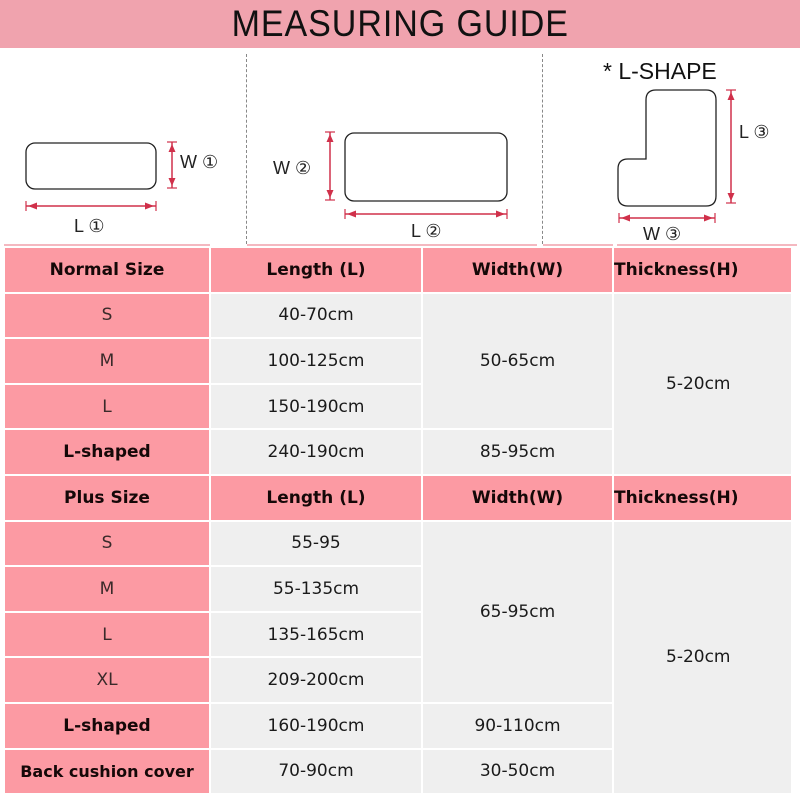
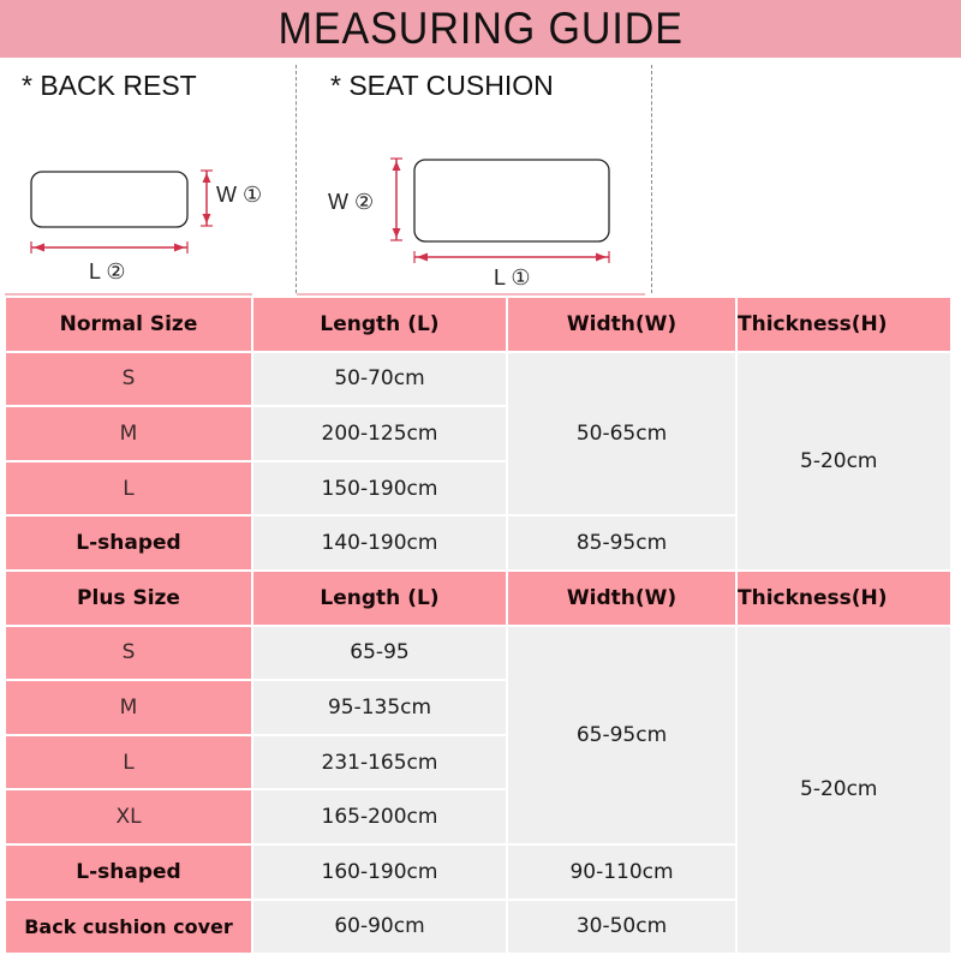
  MEASURING GUIDE
+ * BACK REST
  W ①
- L ①
+ L ②
+ * SEAT CUSHION
  W ②
- L ②
+ L ①
- * L-SHAPE
- L ③
- W ③
  Normal Size	Length (L)	Width(W)	Thickness(H)
- S	40-70cm	50-65cm	5-20cm
+ S	50-70cm	50-65cm	5-20cm
- M	100-125cm
+ M	200-125cm
  L	150-190cm
- L-shaped	240-190cm	85-95cm
+ L-shaped	140-190cm	85-95cm
  Plus Size	Length (L)	Width(W)	Thickness(H)
- S	55-95	65-95cm	5-20cm
+ S	65-95	65-95cm	5-20cm
- M	55-135cm
+ M	95-135cm
- L	135-165cm
+ L	231-165cm
- XL	209-200cm
+ XL	165-200cm
  L-shaped	160-190cm	90-110cm
- Back cushion cover	70-90cm	30-50cm
+ Back cushion cover	60-90cm	30-50cm
